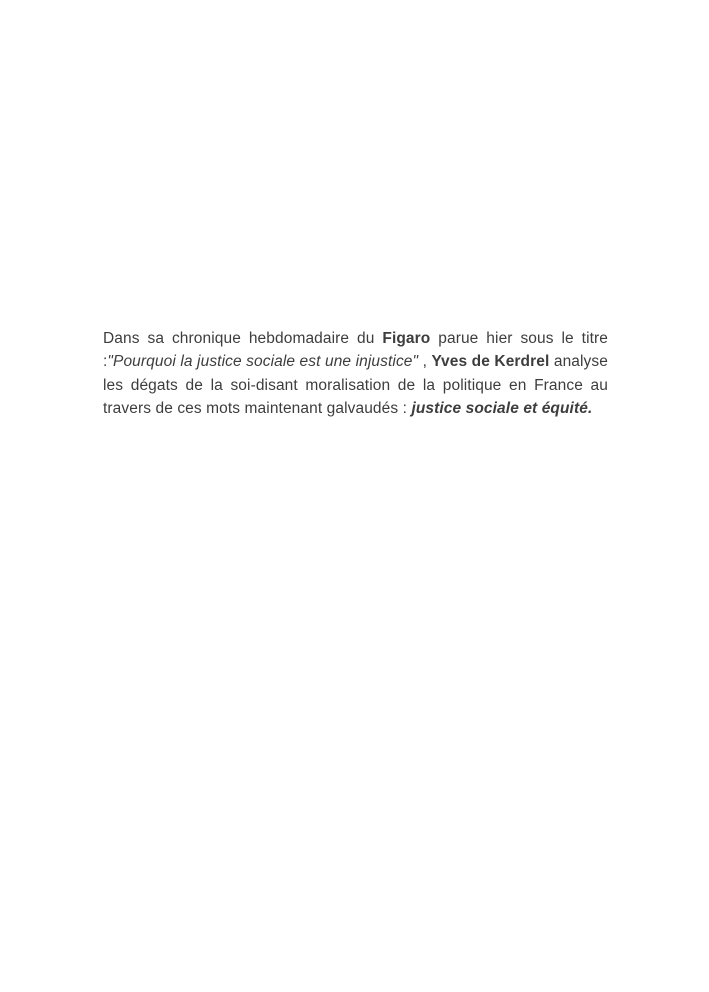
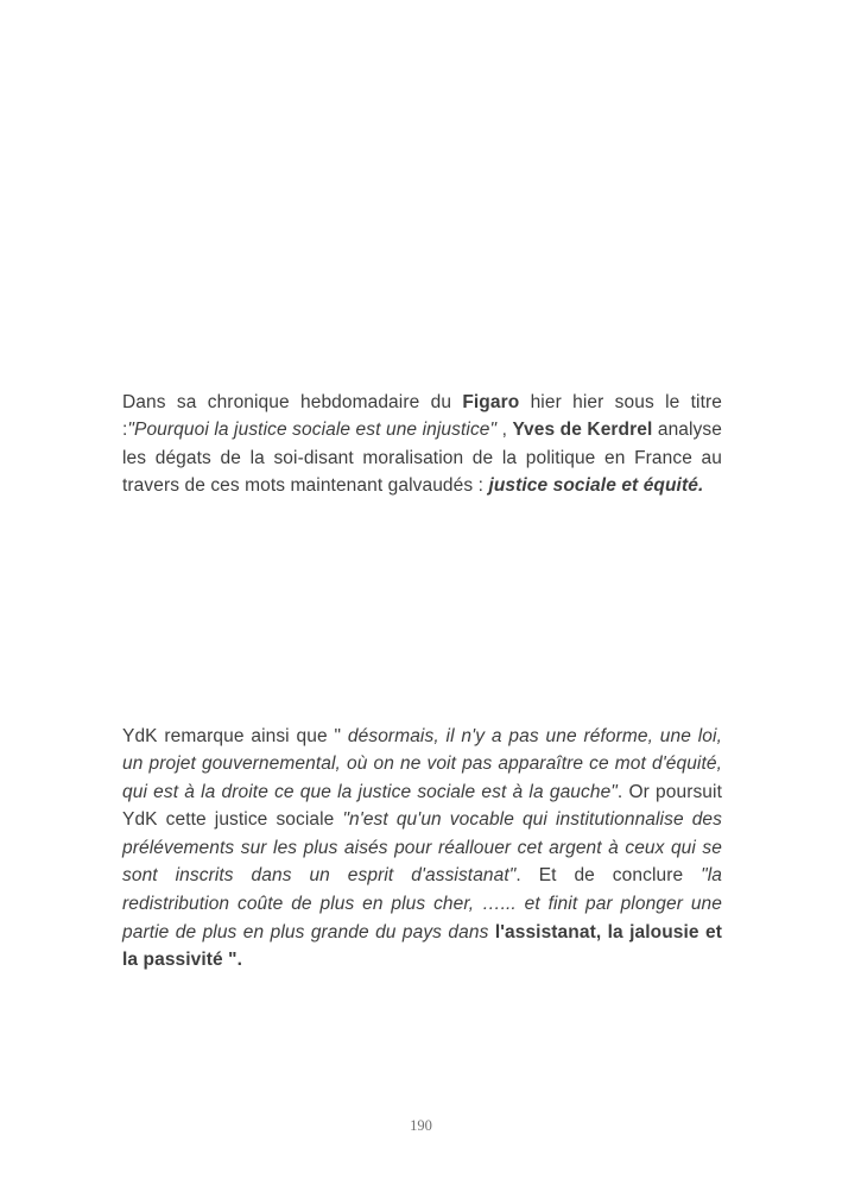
- Dans sa chronique hebdomadaire du Figaro parue hier sous le titre :"Pourquoi la justice sociale est une injustice" , Yves de Kerdrel analyse les dégats de la soi-disant moralisation de la politique en France au travers de ces mots maintenant galvaudés : justice sociale et équité.
+ Dans sa chronique hebdomadaire du Figaro hier hier sous le titre :"Pourquoi la justice sociale est une injustice" , Yves de Kerdrel analyse les dégats de la soi-disant moralisation de la politique en France au travers de ces mots maintenant galvaudés : justice sociale et équité.
+ YdK remarque ainsi que " désormais, il n'y a pas une réforme, une loi, un projet gouvernemental, où on ne voit pas apparaître ce mot d'équité, qui est à la droite ce que la justice sociale est à la gauche". Or poursuit YdK cette justice sociale "n'est qu'un vocable qui institutionnalise des prélévements sur les plus aisés pour réallouer cet argent à ceux qui se sont inscrits dans un esprit d'assistanat". Et de conclure "la redistribution coûte de plus en plus cher, …... et finit par plonger une partie de plus en plus grande du pays dans l'assistanat, la jalousie et la passivité ".
+ 190
